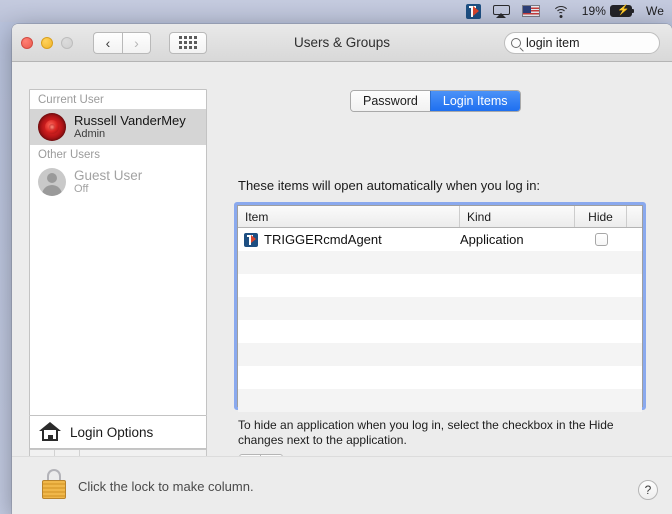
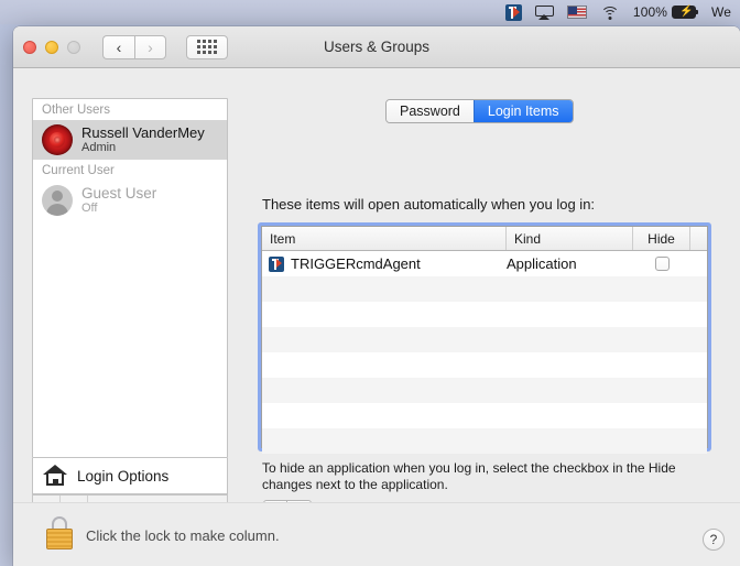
- 19%
+ 100%
  ⚡
  We
  ‹
  ›
  Users & Groups
- login item
- Current User
+ Other Users
  Russell VanderMey
  Admin
- Other Users
+ Current User
  Guest User
  Off
  Login Options
  Password
  Login Items
  These items will open automatically when you log in:
  Item
  Kind
  Hide
  TRIGGERcmdAgent
  Application
  To hide an application when you log in, select the checkbox in the Hide changes next to the application.
  Click the lock to make column.
  ?
